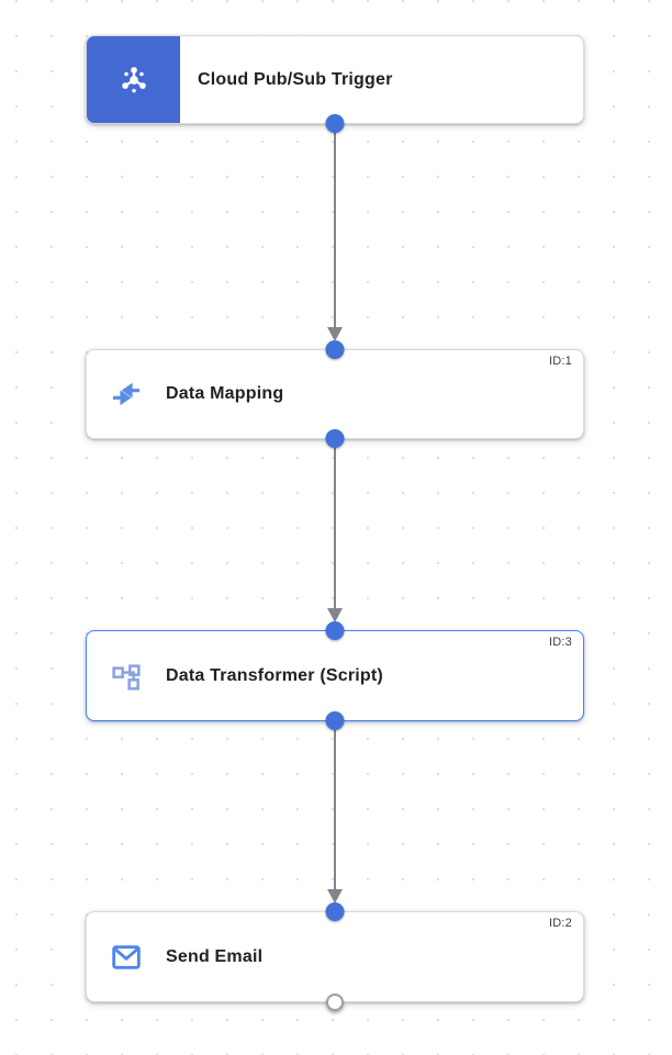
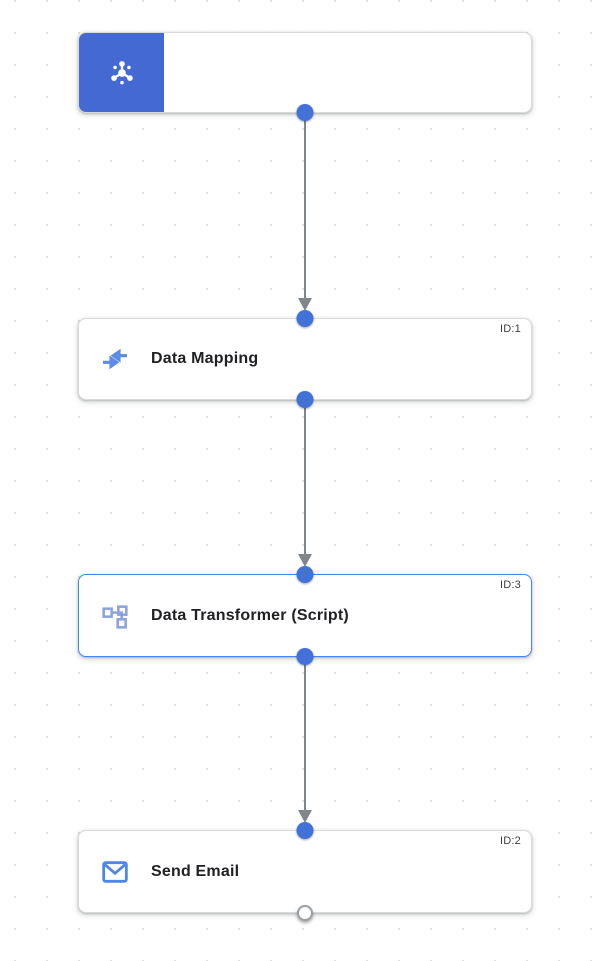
- Cloud Pub/Sub Trigger
  ID:1
  Data Mapping
  ID:3
  Data Transformer (Script)
  ID:2
  Send Email
